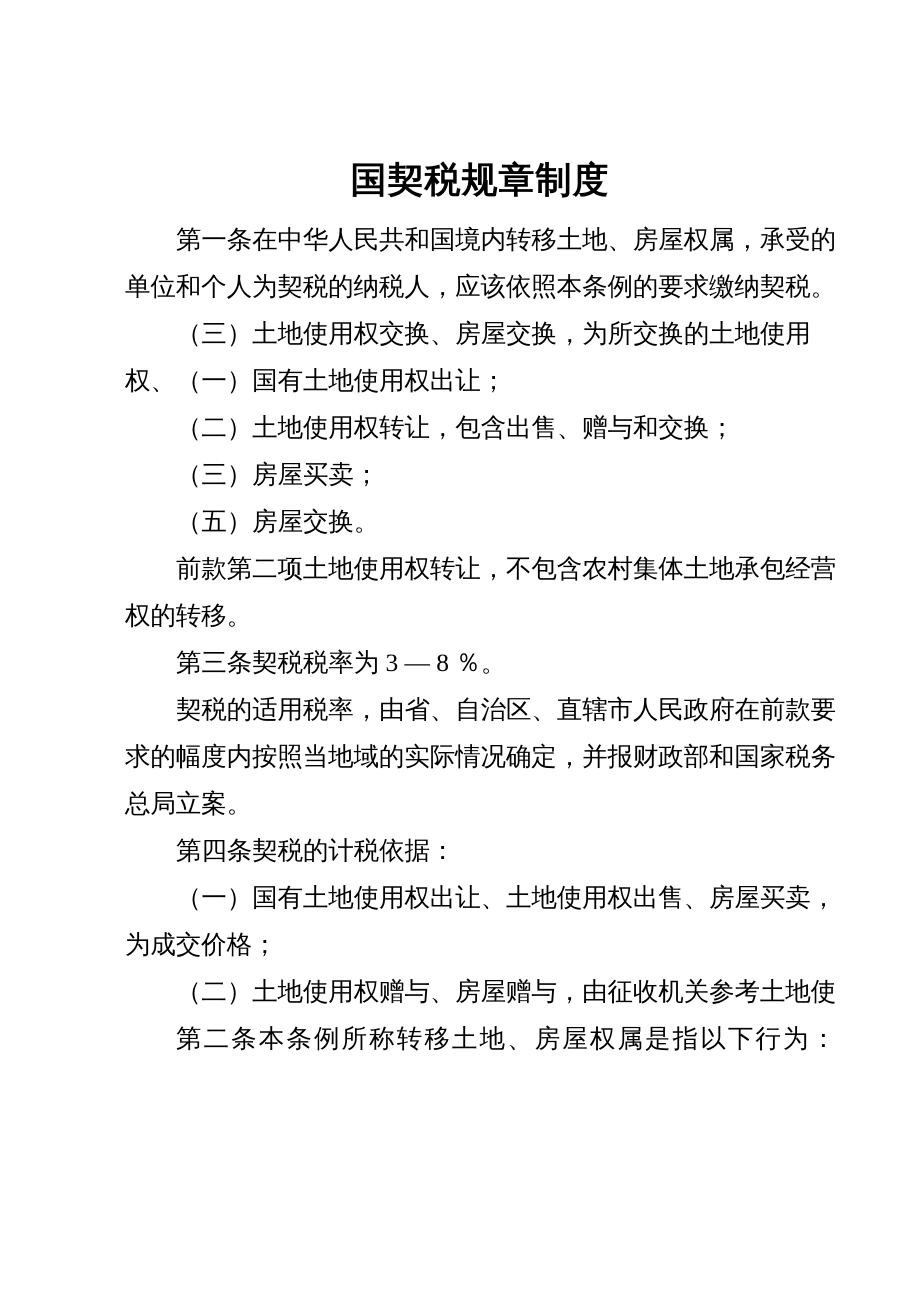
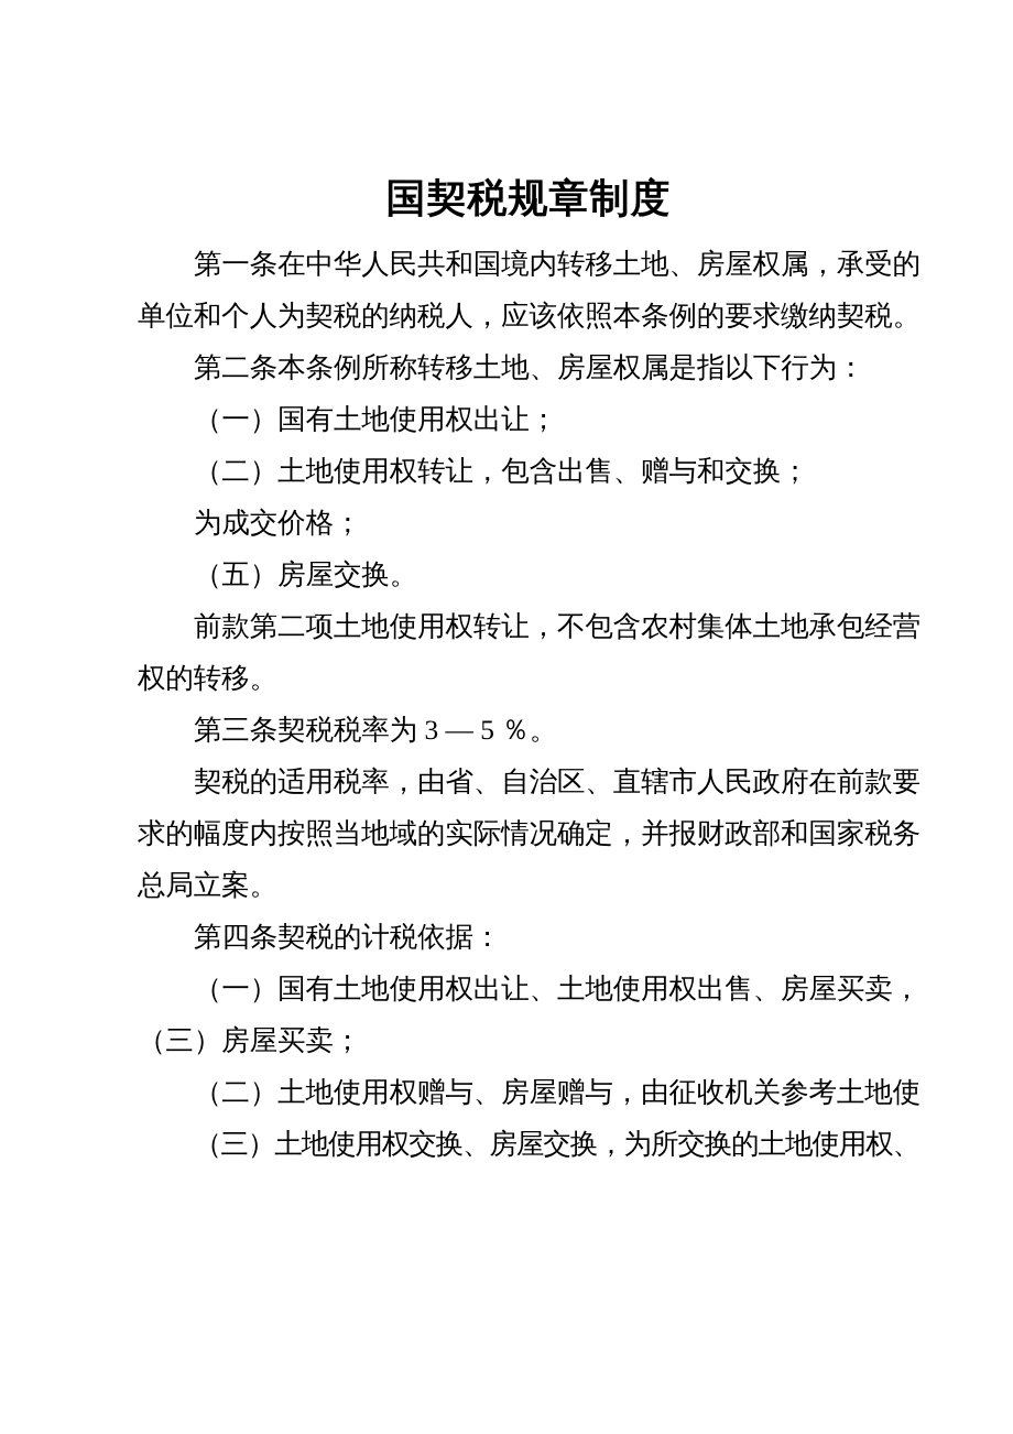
  国契税规章制度
  第一条在中华人民共和国境内转移土地、房屋权属，承受的
  单位和个人为契税的纳税人，应该依照本条例的要求缴纳契税。
- （三）土地使用权交换、房屋交换，为所交换的土地使用权、
+ 第二条本条例所称转移土地、房屋权属是指以下行为：
  （一）国有土地使用权出让；
  （二）土地使用权转让，包含出售、赠与和交换；
- （三）房屋买卖；
+ 为成交价格；
  （五）房屋交换。
  前款第二项土地使用权转让，不包含农村集体土地承包经营
  权的转移。
- 第三条契税税率为 3 — 8 ％。
+ 第三条契税税率为 3 — 5 ％。
  契税的适用税率，由省、自治区、直辖市人民政府在前款要
  求的幅度内按照当地域的实际情况确定，并报财政部和国家税务
  总局立案。
  第四条契税的计税依据：
  （一）国有土地使用权出让、土地使用权出售、房屋买卖，
- 为成交价格；
+ （三）房屋买卖；
  （二）土地使用权赠与、房屋赠与，由征收机关参考土地使
- 第二条本条例所称转移土地、房屋权属是指以下行为：
+ （三）土地使用权交换、房屋交换，为所交换的土地使用权、
